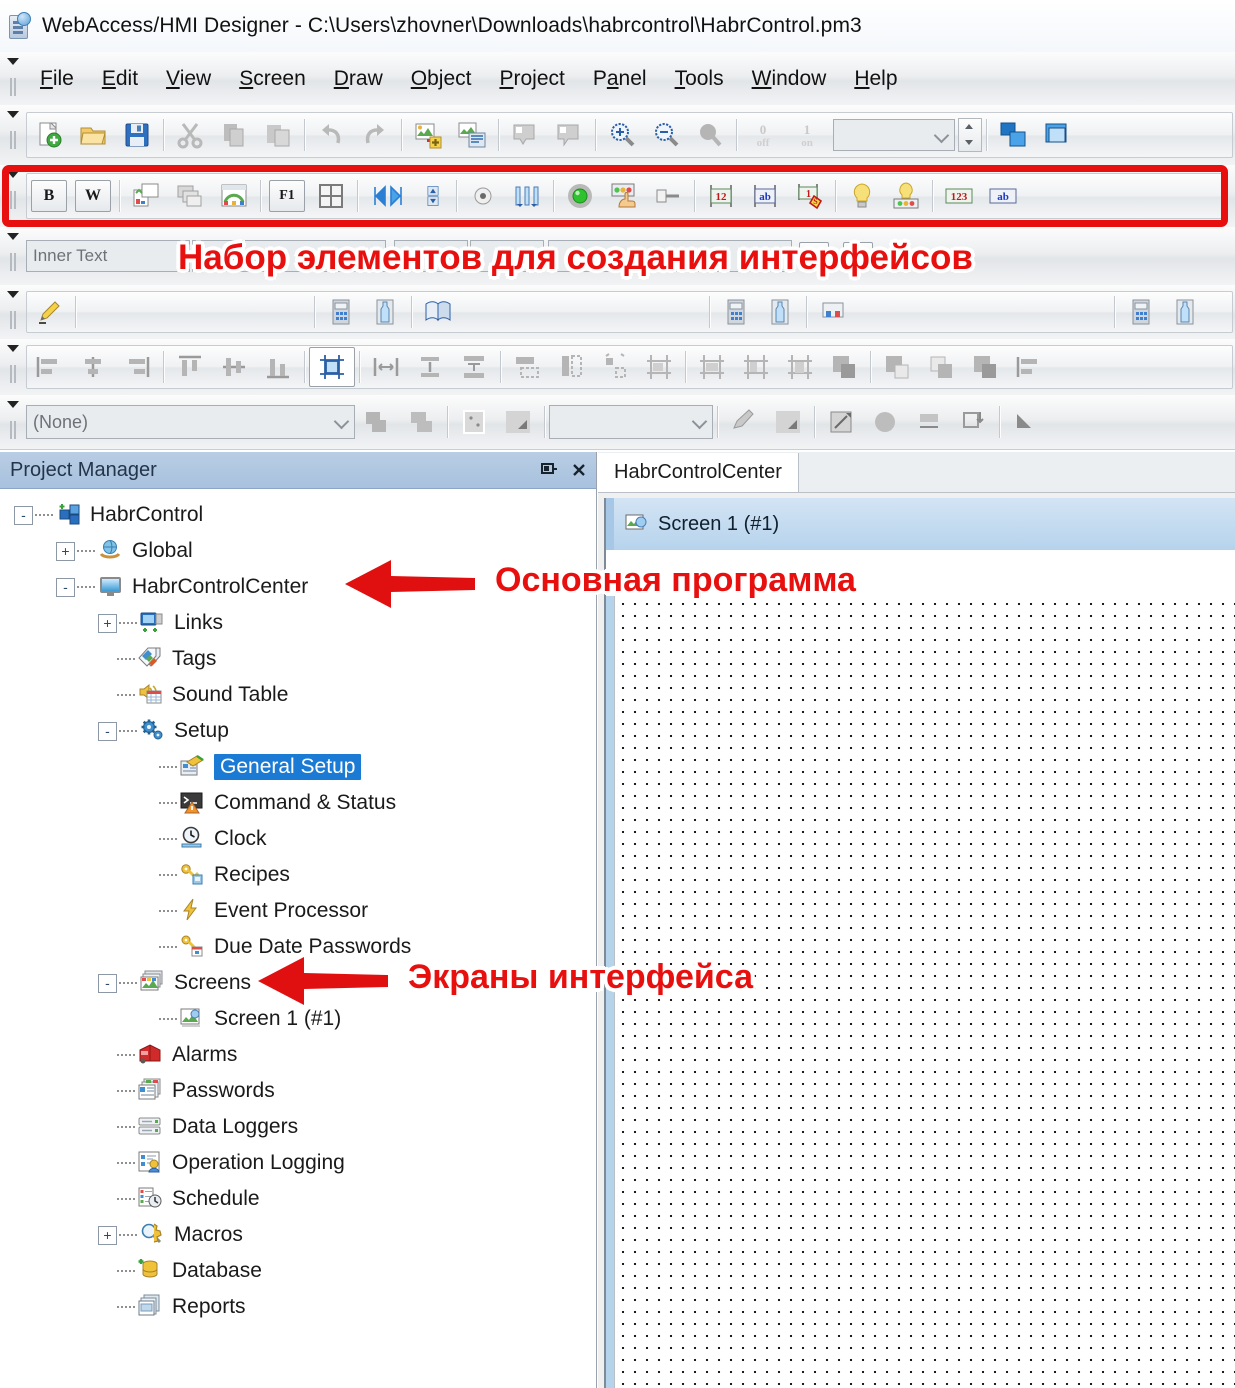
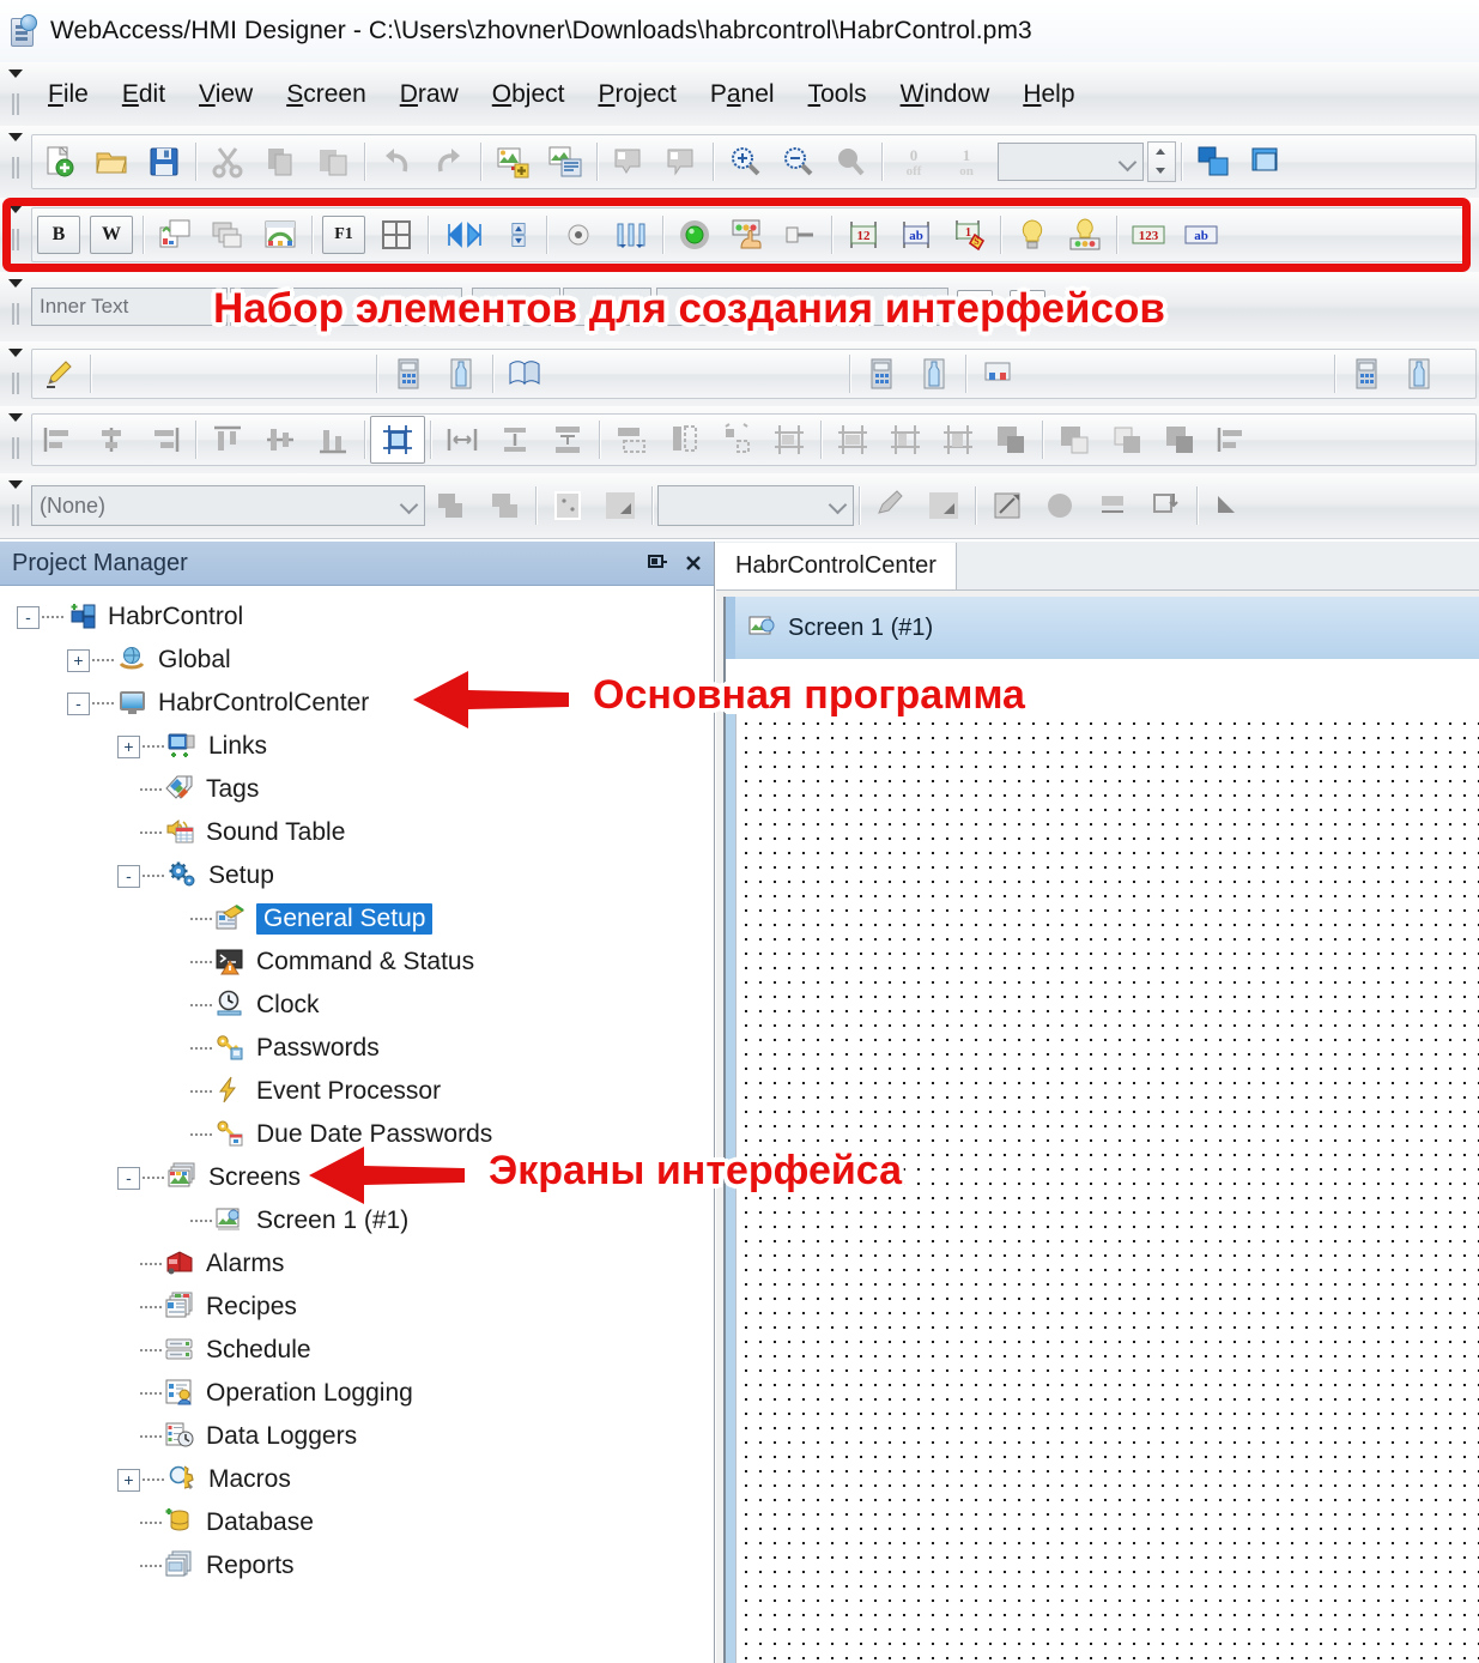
  WebAccess/HMI Designer - C:\Users\zhovner\Downloads\habrcontrol\HabrControl.pm3
  File
  Edit
  View
  Screen
  Draw
  Object
  Project
  Panel
  Tools
  Window
  Help
  0
  off
  1
  on
  B
  W
  F1
  12
  ab
  1
  S
  123
  ab
  Inner Text
  Language 1
  (None)
  Project Manager
  -
  HabrControl
  +
  Global
  -
  HabrControlCenter
  +
  Links
  Tags
  Sound Table
  -
  Setup
  General Setup
  Command & Status
  Clock
- Recipes
+ Passwords
  Event Processor
  Due Date Passwords
  -
  Screens
  Screen 1 (#1)
  Alarms
- Passwords
+ Recipes
- Data Loggers
+ Schedule
  Operation Logging
- Schedule
+ Data Loggers
  +
  Macros
  Database
  Reports
  HabrControlCenter
  Screen 1 (#1)
  Набор элементов для создания интерфейсов
  Основная программа
  Экраны интерфейса
